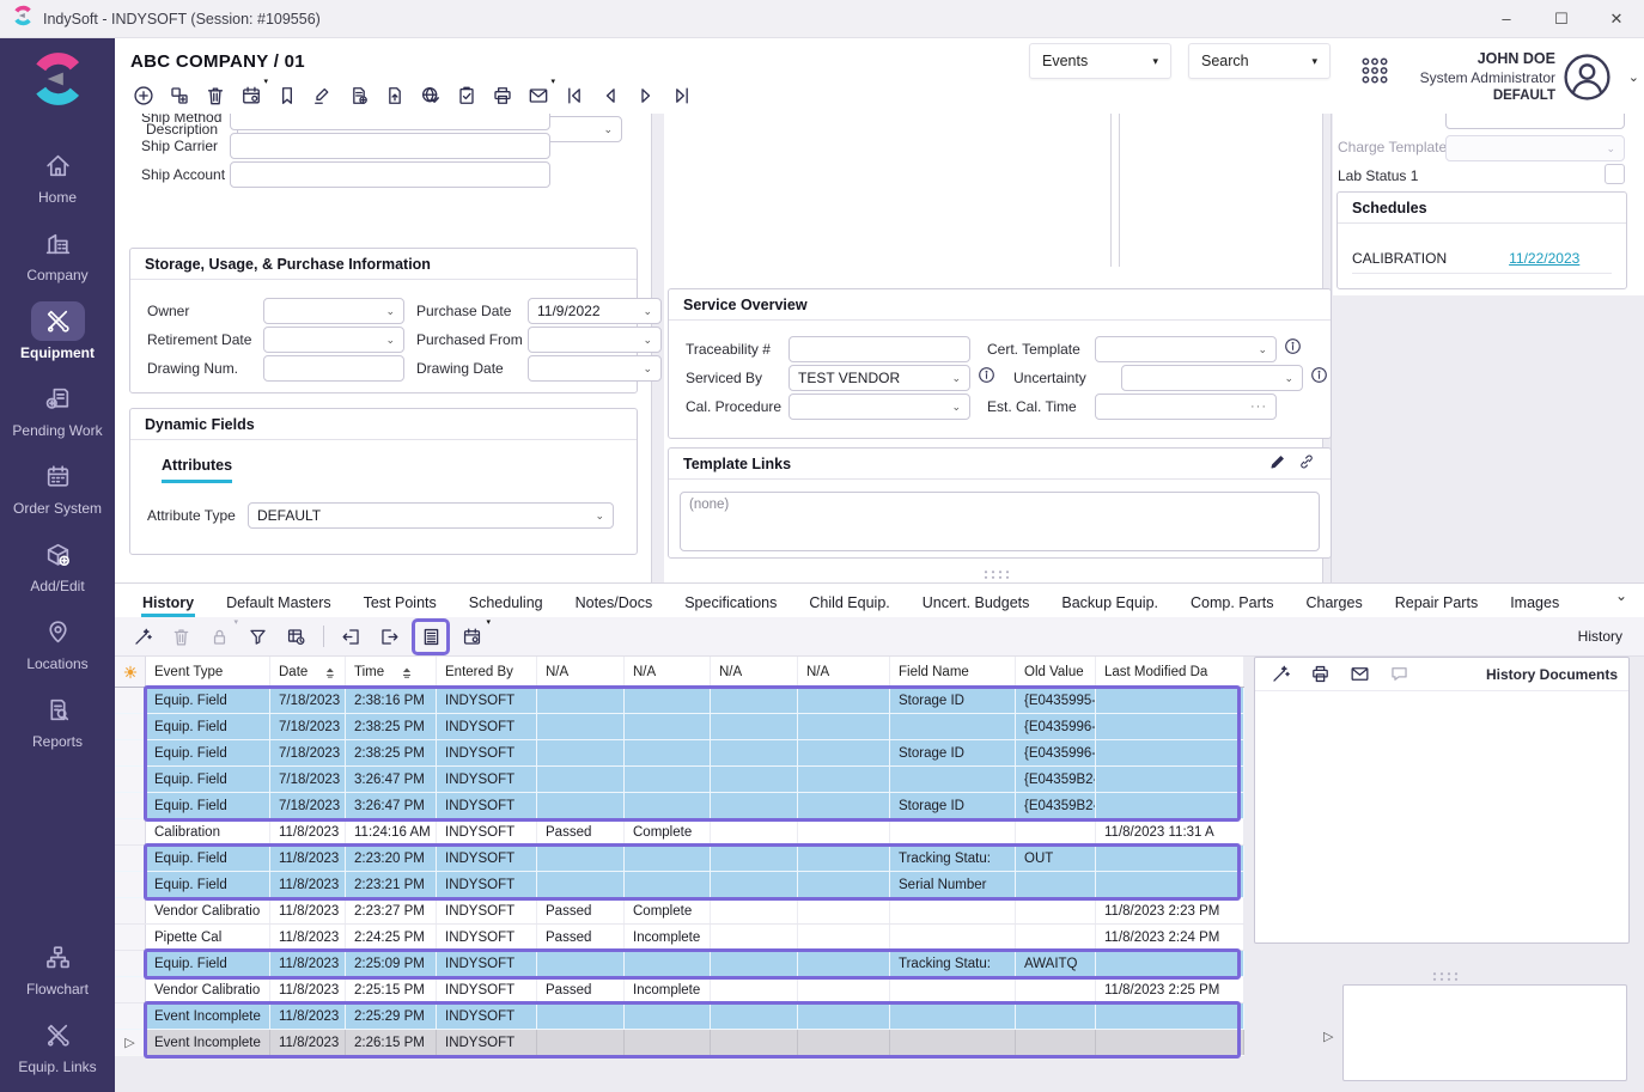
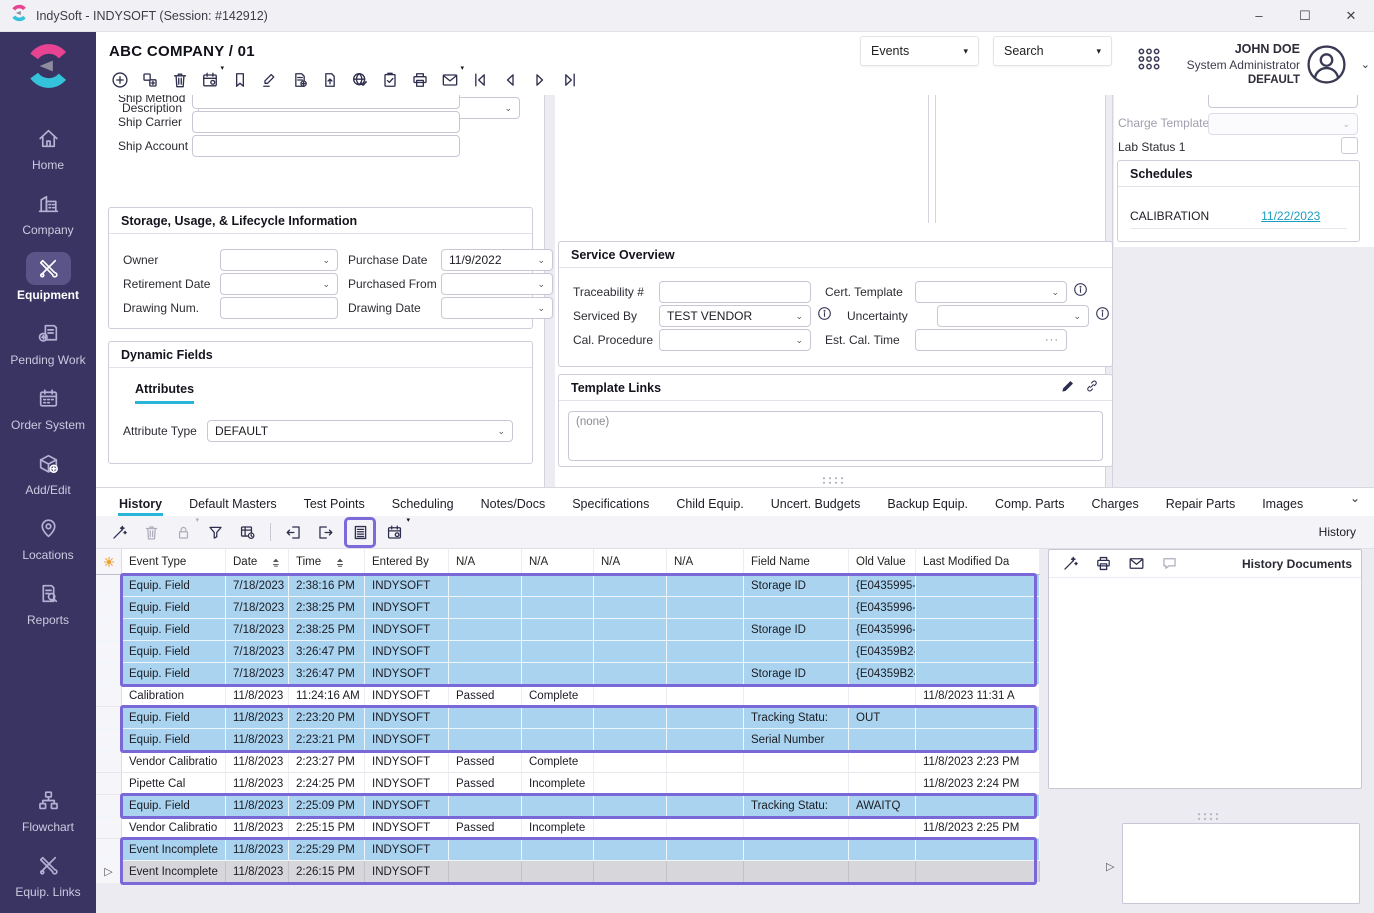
- IndySoft - INDYSOFT (Session: #109556)
+ IndySoft - INDYSOFT (Session: #142912)
  –
  ☐
  ✕
  Home
  Company
  Equipment
  Pending Work
  Order System
  Add/Edit
  Locations
  Reports
  Flowchart
  Equip. Links
  Description
  ⌄
- Storage, Usage, & Purchase Information
+ Storage, Usage, & Lifecycle Information
  Owner
  ⌄
  Purchase Date
  11/9/2022
  ⌄
  Retirement Date
  ⌄
  Purchased From
  ⌄
  Drawing Num.
  Drawing Date
  ⌄
  Dynamic Fields
  Attributes
  Attribute Type
  DEFAULT
  ⌄
  Ship Method
  Ship Carrier
  Ship Account
  Service Overview
  Traceability #
  Cert. Template
  ⌄
  Serviced By
  TEST VENDOR
  ⌄
  Uncertainty
  ⌄
  Cal. Procedure
  ⌄
  Est. Cal. Time
  ···
  Template Links
  (none)
  Charge Template
  ⌄
  Lab Status 1
  Schedules
  CALIBRATION
  11/22/2023
  ABC COMPANY / 01
  Events
  ▾
  Search
  ▾
  JOHN DOE
  System Administrator
  DEFAULT
  ⌄
  History
  Default Masters
  Test Points
  Scheduling
  Notes/Docs
  Specifications
  Child Equip.
  Uncert. Budgets
  Backup Equip.
  Comp. Parts
  Charges
  Repair Parts
  Images
  ⌄
  History
  Event Type
  Date
  Time
  Entered By
  N/A
  N/A
  N/A
  N/A
  Field Name
  Old Value
  Last Modified Da
  Equip. Field
  7/18/2023
  2:38:16 PM
  INDYSOFT
  Storage ID
  {E0435995-
  Equip. Field
  7/18/2023
  2:38:25 PM
  INDYSOFT
  {E0435996-
  Equip. Field
  7/18/2023
  2:38:25 PM
  INDYSOFT
  Storage ID
  {E0435996-
  Equip. Field
  7/18/2023
  3:26:47 PM
  INDYSOFT
  {E04359B2-
  Equip. Field
  7/18/2023
  3:26:47 PM
  INDYSOFT
  Storage ID
  {E04359B2-
  Calibration
  11/8/2023
  11:24:16 AM
  INDYSOFT
  Passed
  Complete
  11/8/2023 11:31 A
  Equip. Field
  11/8/2023
  2:23:20 PM
  INDYSOFT
  Tracking Statu:
  OUT
  Equip. Field
  11/8/2023
  2:23:21 PM
  INDYSOFT
  Serial Number
  Vendor Calibratio
  11/8/2023
  2:23:27 PM
  INDYSOFT
  Passed
  Complete
  11/8/2023 2:23 PM
  Pipette Cal
  11/8/2023
  2:24:25 PM
  INDYSOFT
  Passed
  Incomplete
  11/8/2023 2:24 PM
  Equip. Field
  11/8/2023
  2:25:09 PM
  INDYSOFT
  Tracking Statu:
  AWAITQ
  Vendor Calibratio
  11/8/2023
  2:25:15 PM
  INDYSOFT
  Passed
  Incomplete
  11/8/2023 2:25 PM
  Event Incomplete
  11/8/2023
  2:25:29 PM
  INDYSOFT
  ▷
  Event Incomplete
  11/8/2023
  2:26:15 PM
  INDYSOFT
  History Documents
  ▷
